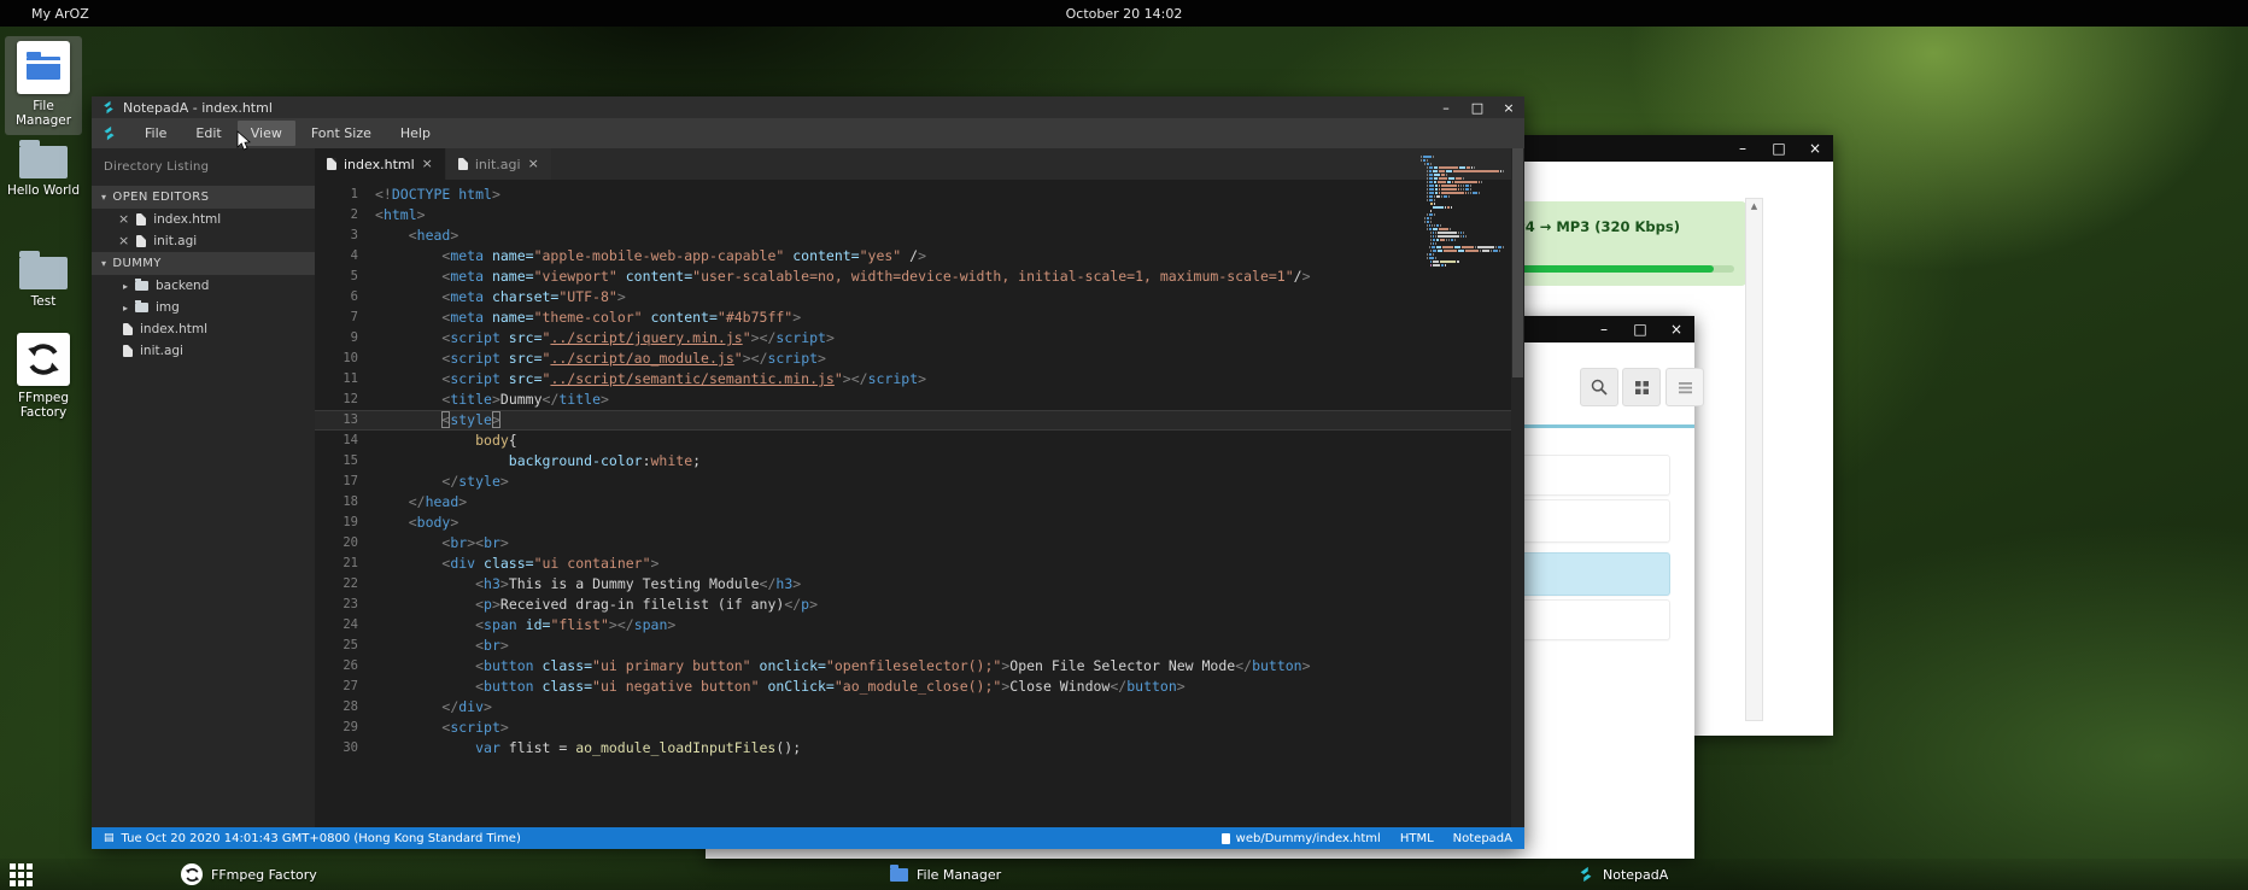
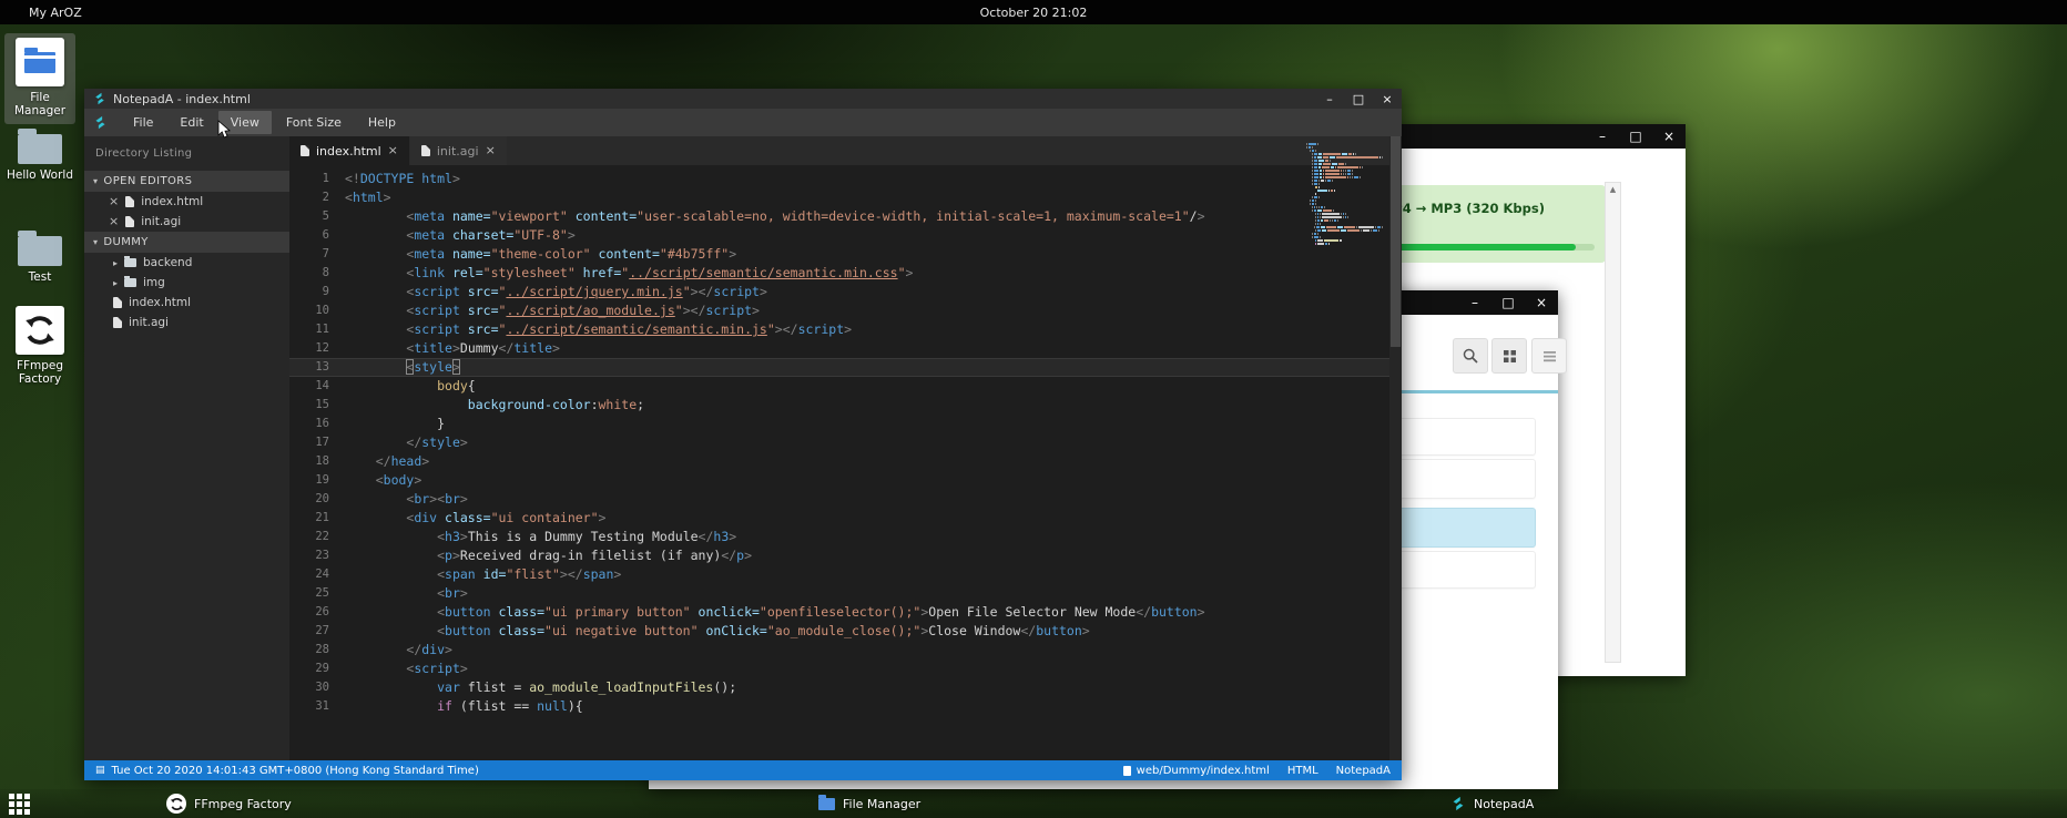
  My ArOZ
- October 20 14:02
+ October 20 21:02
  File Manager
  Hello World
  Test
  FFmpeg Factory
  –
  □
  ×
  ▲
  –
  □
  ×
  NotepadA - index.html
  –
  □
  ×
  File
  Edit
  View
  Font Size
  Help
  Directory Listing
  ▾
  OPEN EDITORS
  ×
  index.html
  ×
  init.agi
  ▾
  DUMMY
  ▸
  backend
  ▸
  img
  index.html
  init.agi
  index.html
  ×
  init.agi
  ×
  1
  <!DOCTYPE html>
  2
  <html>
- 3
- <head>
- 4
- <meta name="apple-mobile-web-app-capable" content="yes" />
  5
  <meta name="viewport" content="user-scalable=no, width=device-width, initial-scale=1, maximum-scale=1"/>
  6
  <meta charset="UTF-8">
  7
  <meta name="theme-color" content="#4b75ff">
+ 8
+ <link rel="stylesheet" href="../script/semantic/semantic.min.css">
  9
  <script src="../script/jquery.min.js"></script>
  10
  <script src="../script/ao_module.js"></script>
  11
  <script src="../script/semantic/semantic.min.js"></script>
  12
  <title>Dummy</title>
  13
  <style>
  14
  body{
  15
  background-color:white;
+ 16
+ }
  17
  </style>
  18
  </head>
  19
  <body>
  20
  <br><br>
  21
  <div class="ui container">
  22
  <h3>This is a Dummy Testing Module</h3>
  23
  <p>Received drag-in filelist (if any)</p>
  24
  <span id="flist"></span>
  25
  <br>
  26
  <button class="ui primary button" onclick="openfileselector();">Open File Selector New Mode</button>
  27
  <button class="ui negative button" onClick="ao_module_close();">Close Window</button>
  28
  </div>
  29
  <script>
  30
  var flist = ao_module_loadInputFiles();
+ 31
+ if (flist == null){
  ▤
  Tue Oct 20 2020 14:01:43 GMT+0800 (Hong Kong Standard Time)
  web/Dummy/index.html
  HTML
  NotepadA
  FFmpeg Factory
  File Manager
  NotepadA
